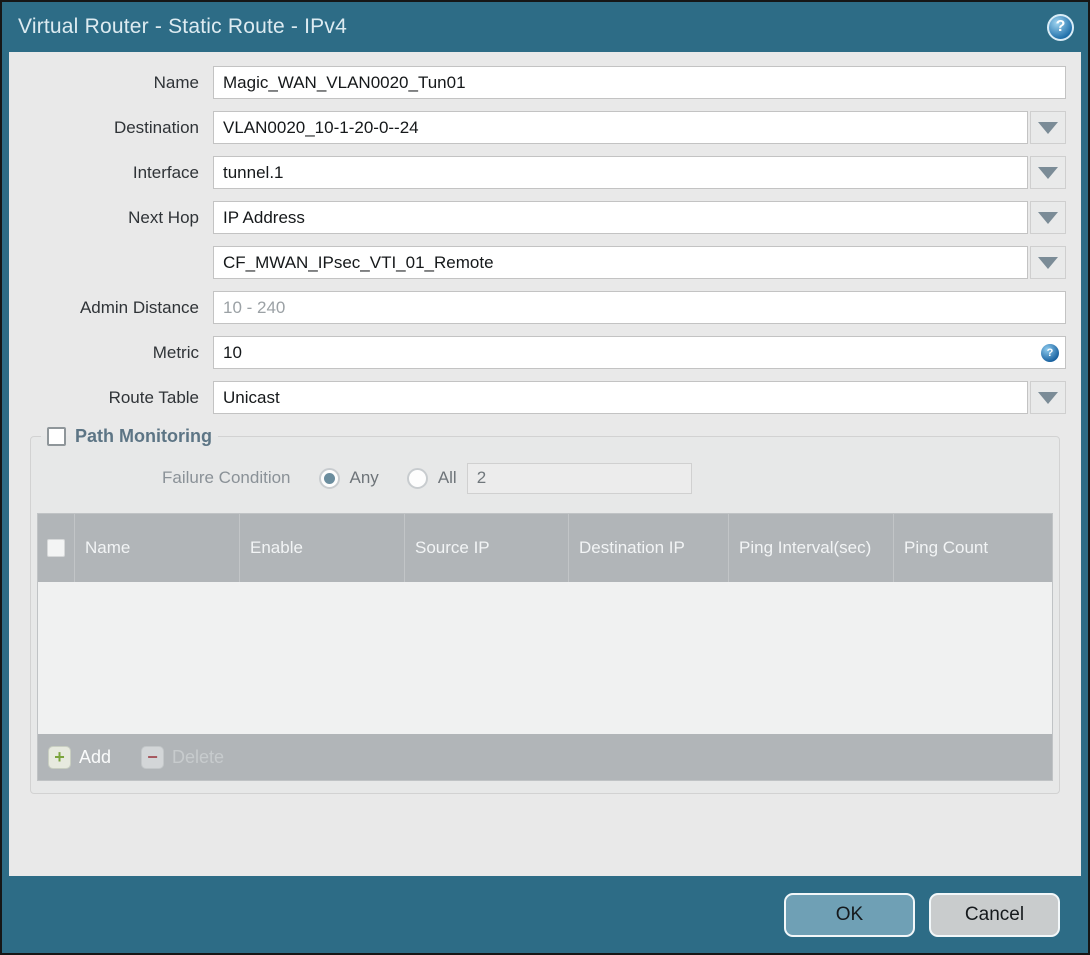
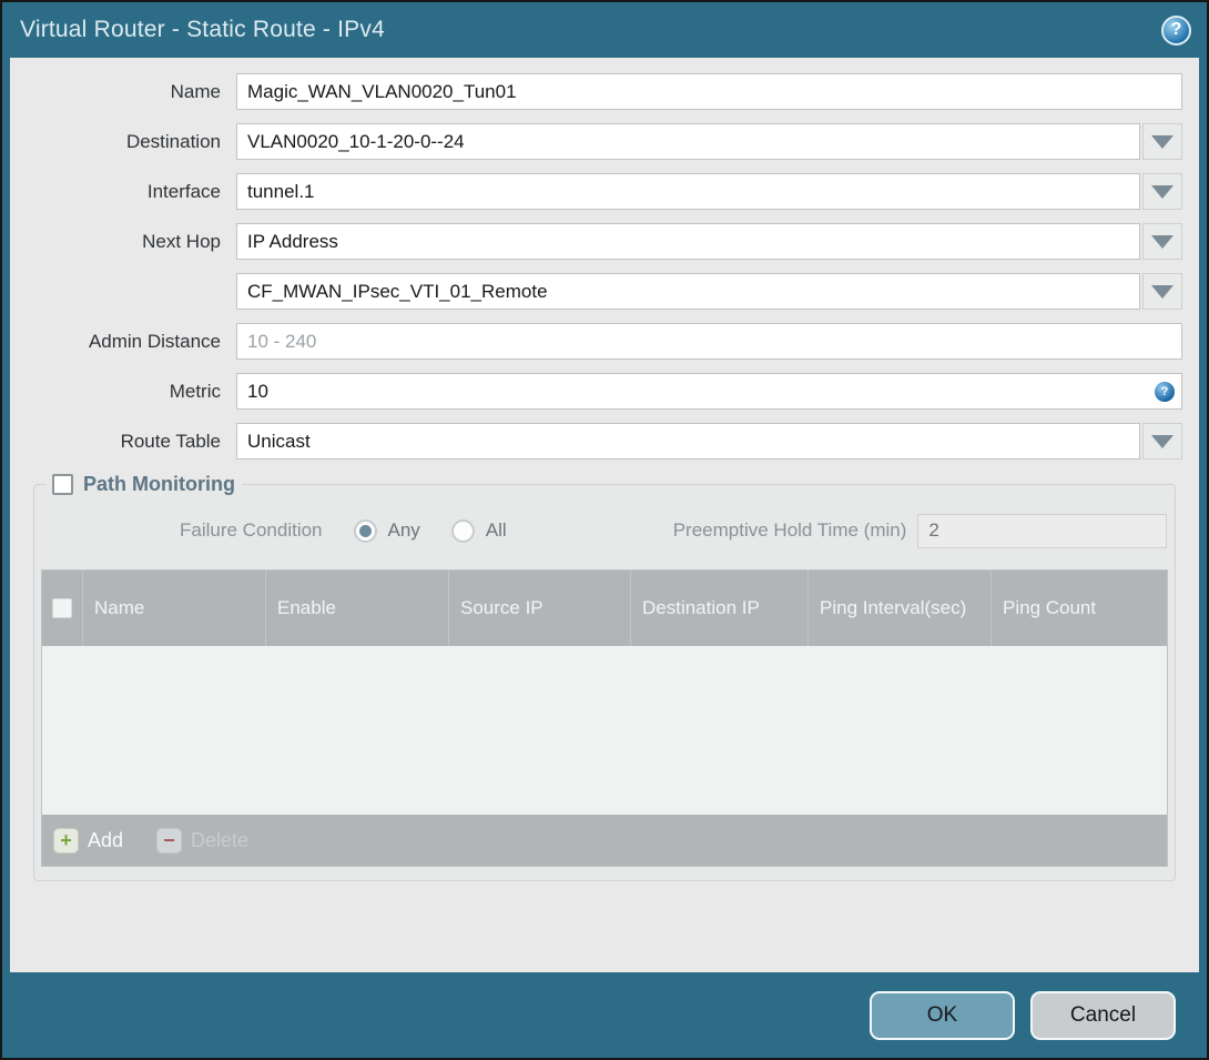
  Virtual Router - Static Route - IPv4
  ?
  Name
  Magic_WAN_VLAN0020_Tun01
  Destination
  VLAN0020_10-1-20-0--24
  Interface
  tunnel.1
  Next Hop
  IP Address
  CF_MWAN_IPsec_VTI_01_Remote
  Admin Distance
  10 - 240
  Metric
  10
  ?
  Route Table
  Unicast
  Path Monitoring
  Failure Condition
  Any
  All
+ Preemptive Hold Time (min)
  2
  Name
  Enable
  Source IP
  Destination IP
  Ping Interval(sec)
  Ping Count
  +
  Add
  −
  OK
  Cancel
